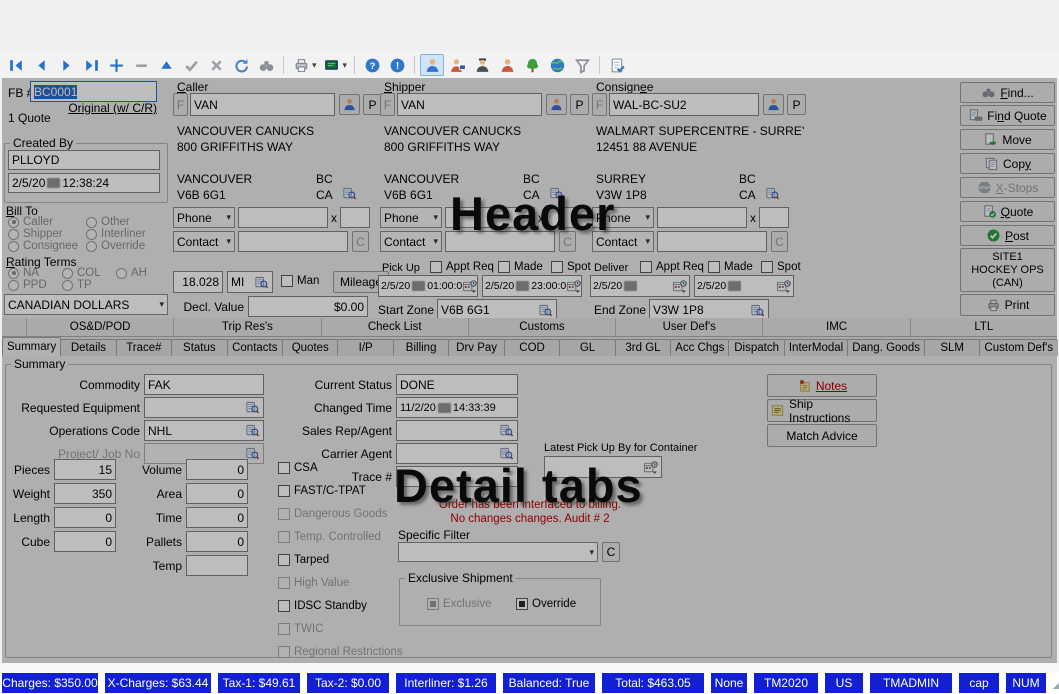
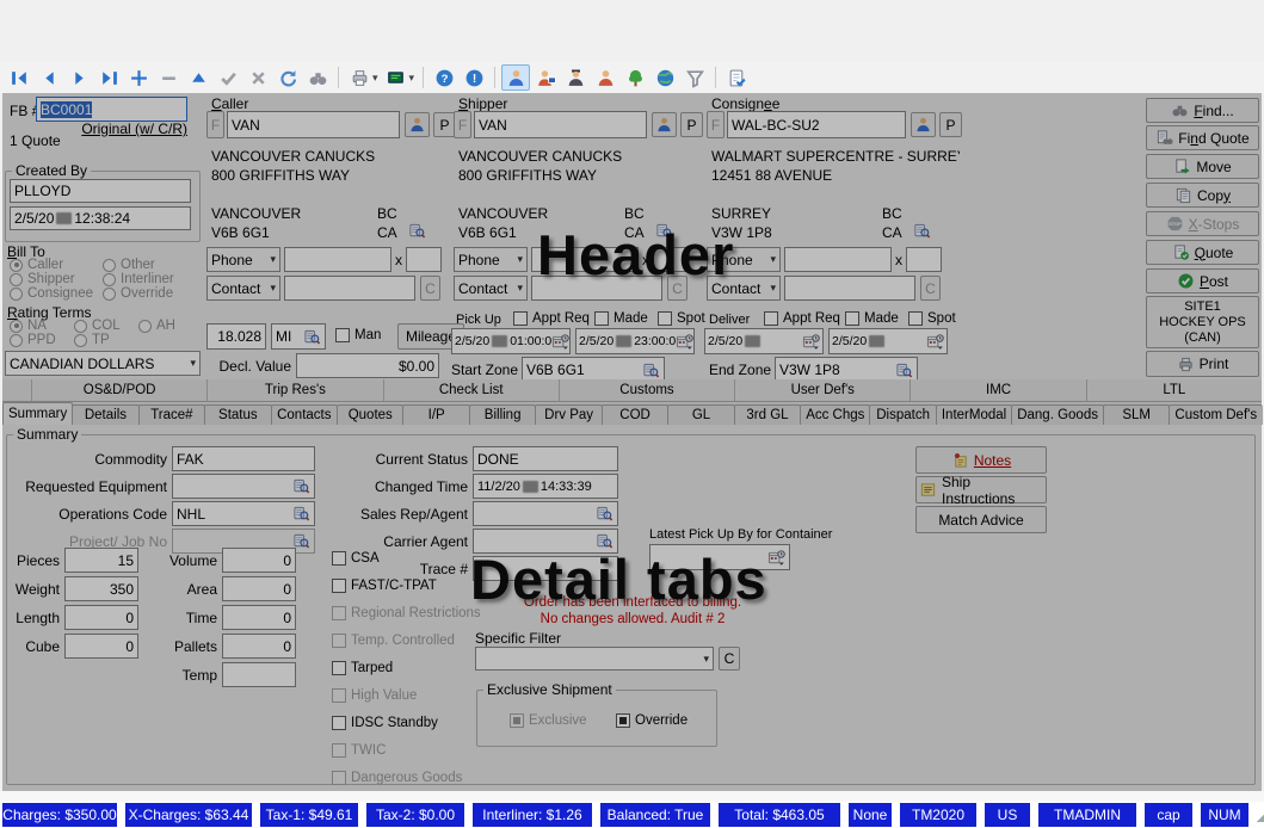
  ▾
  ▾
  ?
  !
  BC0001
  Original (w/ C/R)
  1 Quote
  Created By
  PLLOYD
  2/5/20
  12:38:24
  Bill To
  Caller
  Shipper
  Consignee
  Other
  Interliner
  Override
  Rating Terms
  NA
  PPD
  COL
  TP
  AH
  CANADIAN DOLLARS
  ▾
  Caller
  F
  VAN
  P
  VANCOUVER CANUCKS
  800 GRIFFITHS WAY
  VANCOUVER
  BC
  V6B 6G1
  CA
  Phone
  ▾
  x
  Contact
  ▾
  C
  18.028
  MI
  Man
  Mileag
  Decl. Value
  $0.00
  Shipper
  F
  VAN
  P
  VANCOUVER CANUCKS
  800 GRIFFITHS WAY
  VANCOUVER
  BC
  V6B 6G1
  CA
  Phone
  ▾
  x
  Contact
  ▾
  C
  Pick Up
  Appt Req
  Made
  Spot
  2/5/20
  01:00:0
  2/5/20
  23:00:0
  Start Zone
  V6B 6G1
  Consignee
  F
  WAL-BC-SU2
  P
  WALMART SUPERCENTRE - SURRE
  12451 88 AVENUE
  SURREY
  BC
  V3W 1P8
  CA
  Phone
  ▾
  x
  Contact
  ▾
  C
  Deliver
  Appt Req
  Made
  Spot
  2/5/20
  2/5/20
  End Zone
  V3W 1P8
  Find...
  Find Quote
  Move
  Copy
  X-Stops
  Quote
  Post
  SITE1
  HOCKEY OPS
  (CAN)
  Print
  OS&D/POD
  Trip Res's
  Check List
  Customs
  User Def's
  IMC
  LTL
  Summary
  Details
  Trace#
  Status
  Contacts
  Quotes
  I/P
  Billing
  Drv Pay
  COD
  GL
  3rd GL
  Acc Chgs
  Dispatch
  InterModal
  Dang. Goods
  SLM
  Custom Def's
  Summary
  Commodity
  FAK
  Requested Equipment
  Operations Code
  NHL
  Project/ Job No
  Pieces
  15
  Weight
  350
  Length
  0
  Cube
  0
  Volume
  0
  Area
  0
  Time
  0
  Pallets
  0
  Temp
  Current Status
  DONE
  Changed Time
  11/2/20
  14:33:39
  Sales Rep/Agent
  Carrier Agent
  Trace #
  CSA
  FAST/C-TPAT
- Dangerous Goods
+ Regional Restrictions
  Temp. Controlled
  Tarped
  High Value
  IDSC Standby
  TWIC
- Regional Restrictions
+ Dangerous Goods
  Latest Pick Up By for Container
  Order has been interfaced to billing.
- No changes changes. Audit # 2
+ No changes allowed. Audit # 2
  Specific Filter
  ▾
  C
  Exclusive Shipment
  Exclusive
  Override
  Notes
  Ship Instructions
  Match Advice
  Charges: $350.00
  X-Charges: $63.44
  Tax-1: $49.61
  Tax-2: $0.00
  Interliner: $1.26
  Balanced: True
  Total: $463.05
  None
  TM2020
  US
  TMADMIN
  cap
  NUM
  Header
  Detail tabs
